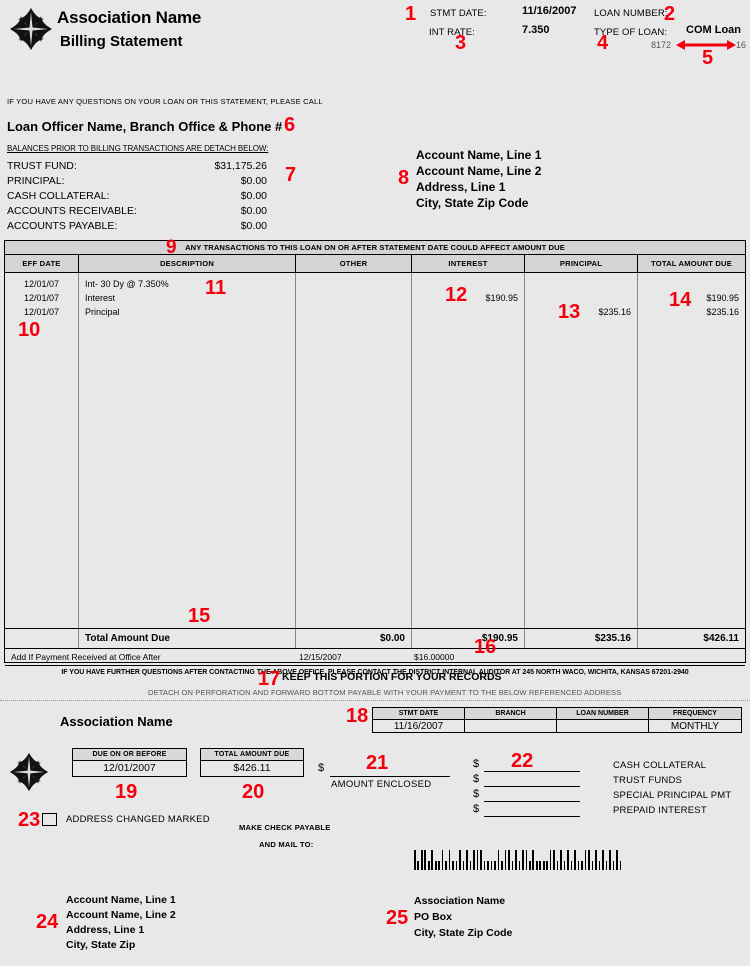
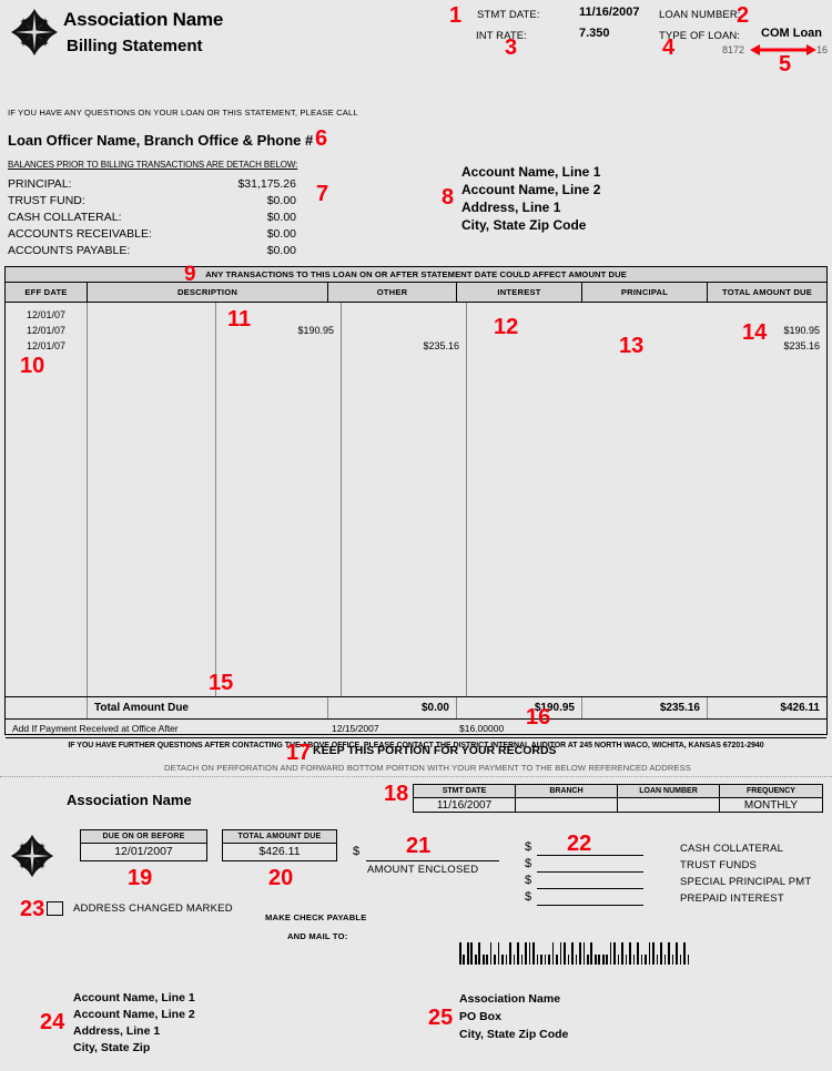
  Association Name
  Billing Statement
  STMT DATE:
  11/16/2007
  INT RATE:
  7.350
  LOAN NUMBER:
  TYPE OF LOAN:
  COM Loan
  8172
  16
  IF YOU HAVE ANY QUESTIONS ON YOUR LOAN OR THIS STATEMENT, PLEASE CALL
  Loan Officer Name, Branch Office & Phone #
  BALANCES PRIOR TO BILLING TRANSACTIONS ARE DETACH BELOW:
- TRUST FUND:
+ PRINCIPAL:
  $31,175.26
- PRINCIPAL:
+ TRUST FUND:
  $0.00
  CASH COLLATERAL:
  $0.00
  ACCOUNTS RECEIVABLE:
  $0.00
  ACCOUNTS PAYABLE:
  $0.00
  Account Name, Line 1
  Account Name, Line 2
  Address, Line 1
  City, State Zip Code
  ANY TRANSACTIONS TO THIS LOAN ON OR AFTER STATEMENT DATE COULD AFFECT AMOUNT DUE
  EFF DATE
  DESCRIPTION
  OTHER
  INTEREST
  PRINCIPAL
  TOTAL AMOUNT DUE
  12/01/07
  12/01/07
  12/01/07
- Int- 30 Dy @ 7.350%
- Interest
- Principal
  $190.95
  $235.16
  $190.95
  $235.16
  Total Amount Due
  $0.00
  $190.95
  $235.16
  $426.11
  Add If Payment Received at Office After
  12/15/2007
  $16.00000
  KEEP THIS PORTION FOR YOUR RECORDS
- DETACH ON PERFORATION AND FORWARD BOTTOM PAYABLE WITH YOUR PAYMENT TO THE BELOW REFERENCED ADDRESS
+ DETACH ON PERFORATION AND FORWARD BOTTOM PORTION WITH YOUR PAYMENT TO THE BELOW REFERENCED ADDRESS
  Association Name
  11/16/2007
  MONTHLY
  12/01/2007
  $426.11
  $
  AMOUNT ENCLOSED
  $
  CASH COLLATERAL
  $
  TRUST FUNDS
  $
  SPECIAL PRINCIPAL PMT
  $
  PREPAID INTEREST
  ADDRESS CHANGED MARKED
  MAKE CHECK PAYABLE
  AND MAIL TO:
  Account Name, Line 1
  Account Name, Line 2
  Address, Line 1
  City, State Zip
  Association Name
  PO Box
  City, State Zip Code
  1
  2
  3
  4
  5
  6
  7
  8
  9
  10
  11
  12
  13
  14
  15
  16
  17
  18
  19
  20
  21
  22
  23
  24
  25
